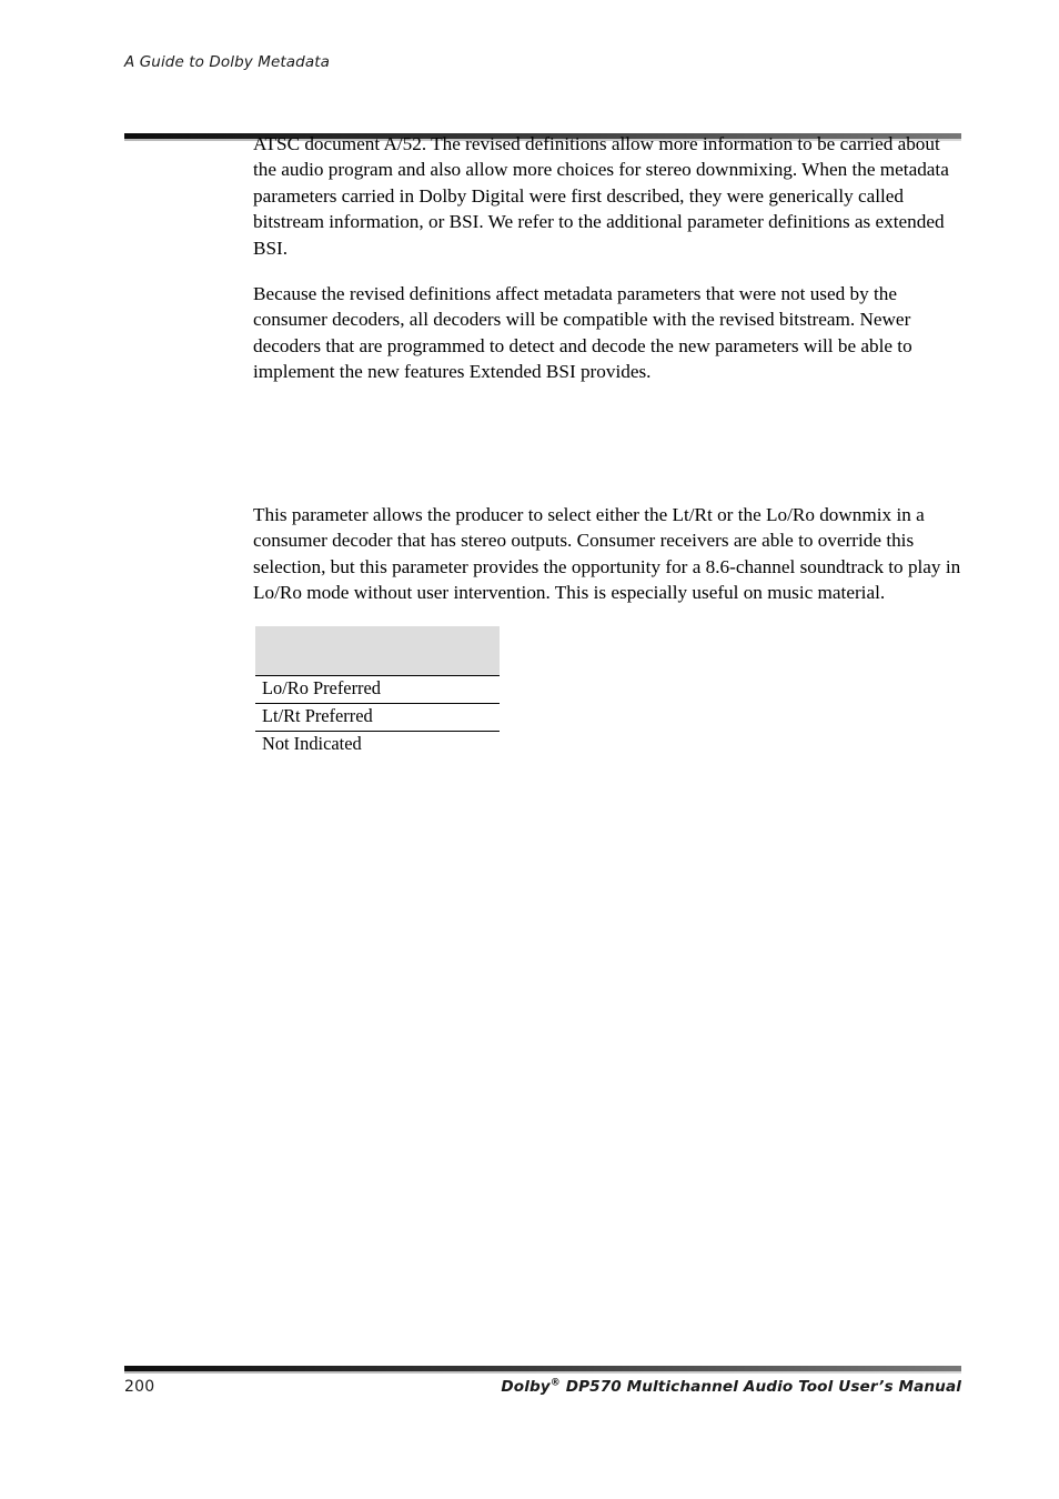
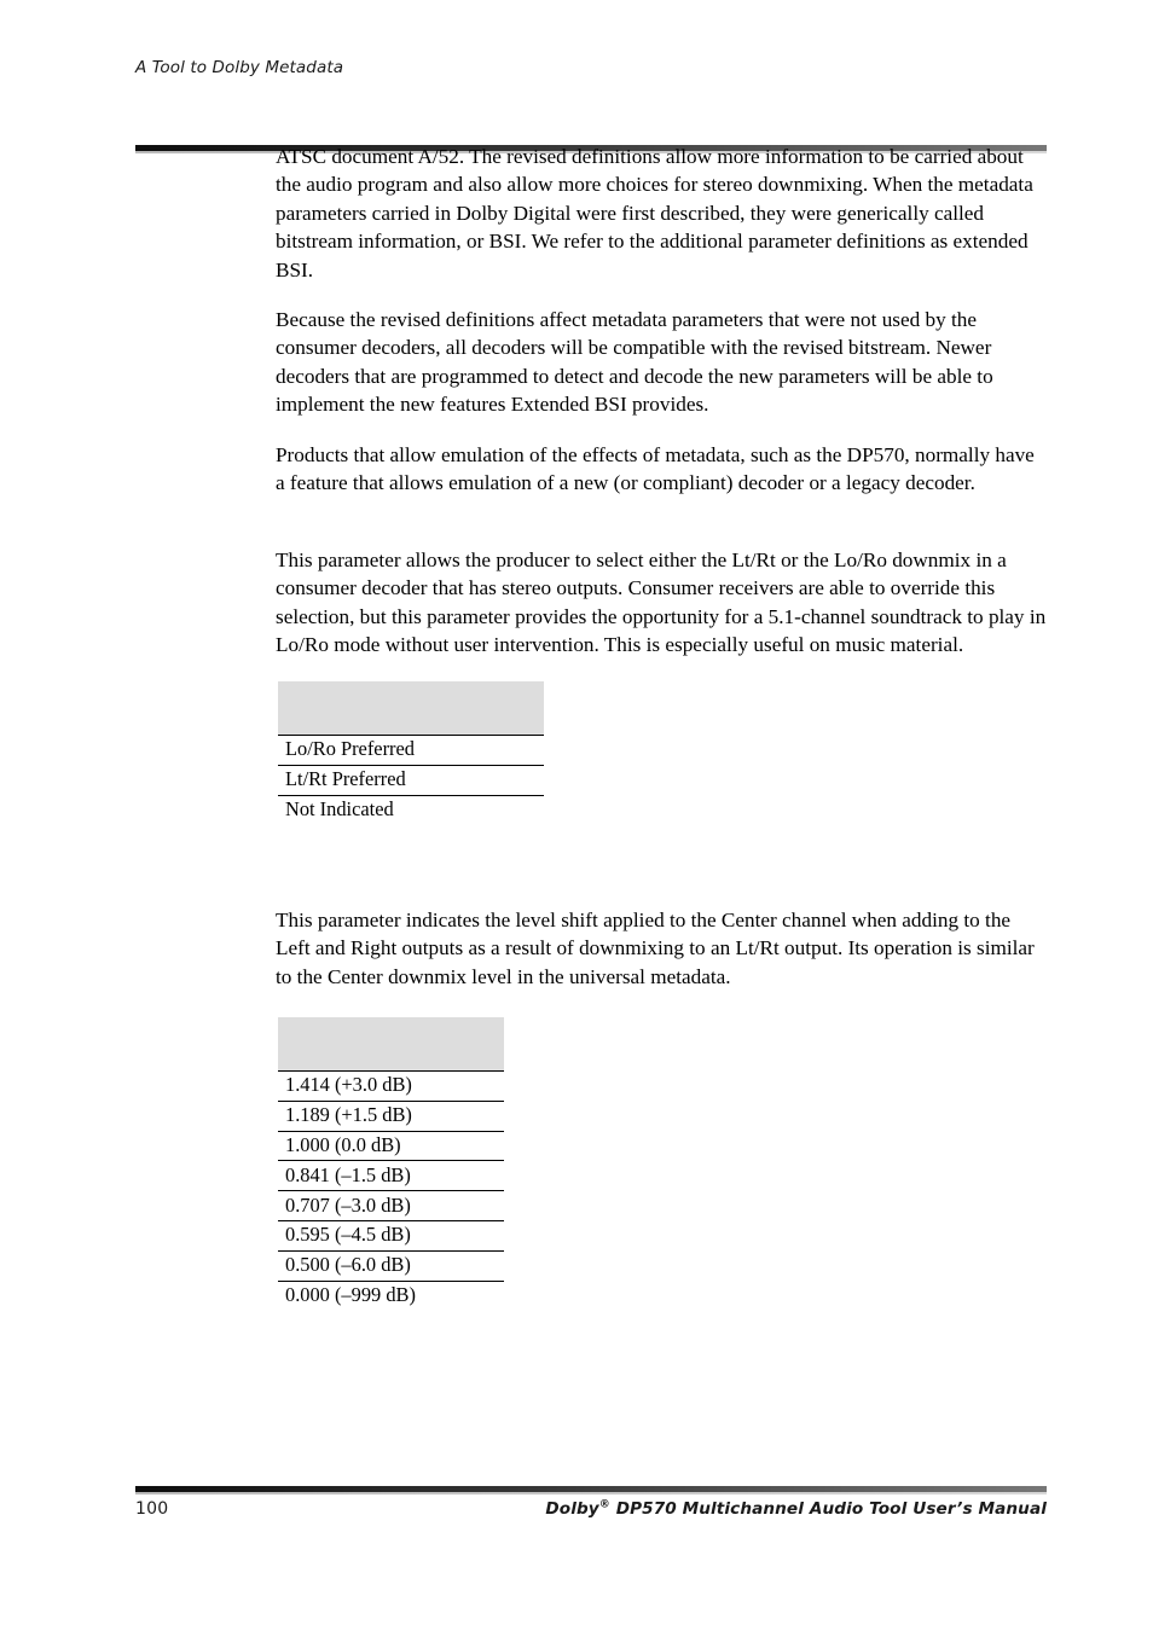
- A Guide to Dolby Metadata
+ A Tool to Dolby Metadata
  ATSC document A/52. The revised definitions allow more information to be carried about the audio program and also allow more choices for stereo downmixing. When the metadata parameters carried in Dolby Digital were first described, they were generically called bitstream information, or BSI. We refer to the additional parameter definitions as extended BSI.
  Because the revised definitions affect metadata parameters that were not used by the consumer decoders, all decoders will be compatible with the revised bitstream. Newer decoders that are programmed to detect and decode the new parameters will be able to implement the new features Extended BSI provides.
+ Products that allow emulation of the effects of metadata, such as the DP570, normally have a feature that allows emulation of a new (or compliant) decoder or a legacy decoder.
- This parameter allows the producer to select either the Lt/Rt or the Lo/Ro downmix in a consumer decoder that has stereo outputs. Consumer receivers are able to override this selection, but this parameter provides the opportunity for a 8.6-channel soundtrack to play in Lo/Ro mode without user intervention. This is especially useful on music material.
+ This parameter allows the producer to select either the Lt/Rt or the Lo/Ro downmix in a consumer decoder that has stereo outputs. Consumer receivers are able to override this selection, but this parameter provides the opportunity for a 5.1-channel soundtrack to play in Lo/Ro mode without user intervention. This is especially useful on music material.
  Lo/Ro Preferred
  Lt/Rt Preferred
  Not Indicated
+ This parameter indicates the level shift applied to the Center channel when adding to the Left and Right outputs as a result of downmixing to an Lt/Rt output. Its operation is similar to the Center downmix level in the universal metadata.
+ 1.414 (+3.0 dB)
+ 1.189 (+1.5 dB)
+ 1.000 (0.0 dB)
+ 0.841 (–1.5 dB)
+ 0.707 (–3.0 dB)
+ 0.595 (–4.5 dB)
+ 0.500 (–6.0 dB)
+ 0.000 (–999 dB)
- 200
+ 100
  Dolby® DP570 Multichannel Audio Tool User’s Manual
